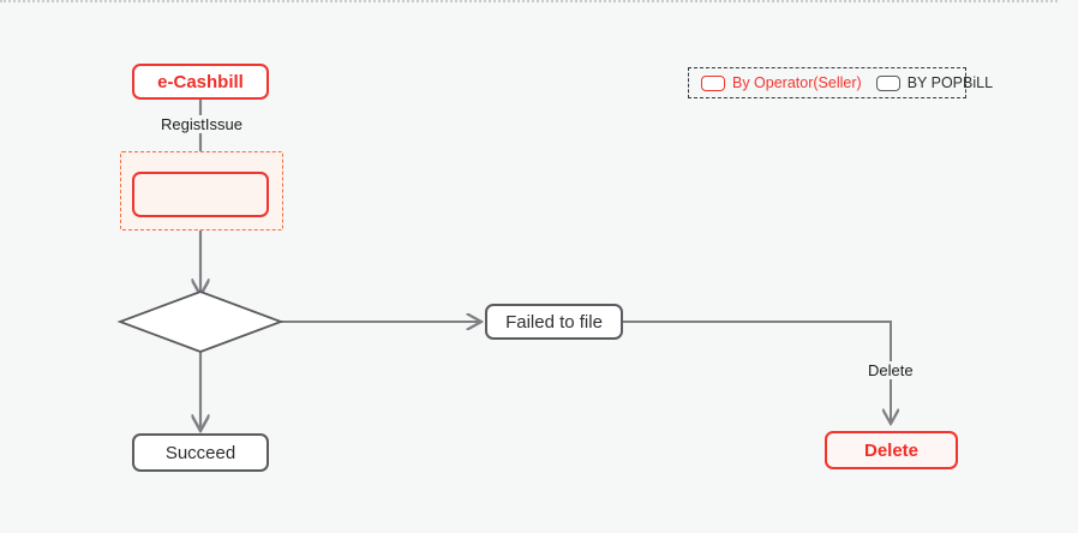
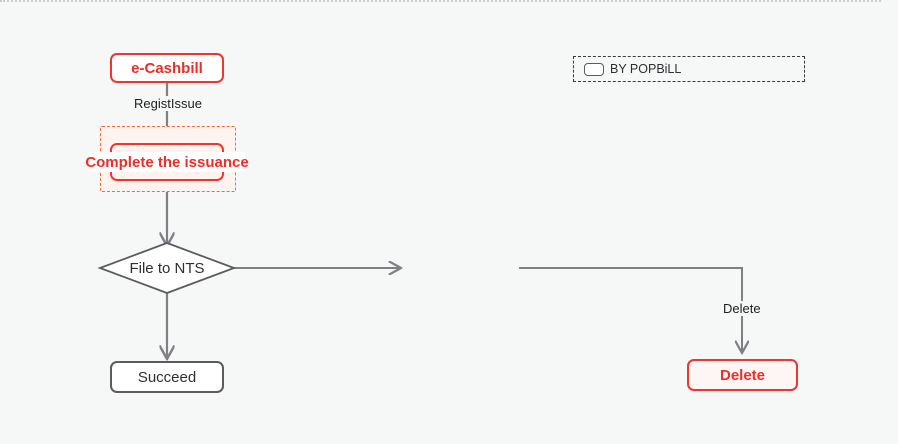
  e-Cashbill
  RegistIssue
+ Complete the issuance
+ File to NTS
  Succeed
- Failed to file
  Delete
  Delete
- By Operator(Seller)
  BY POPBiLL
